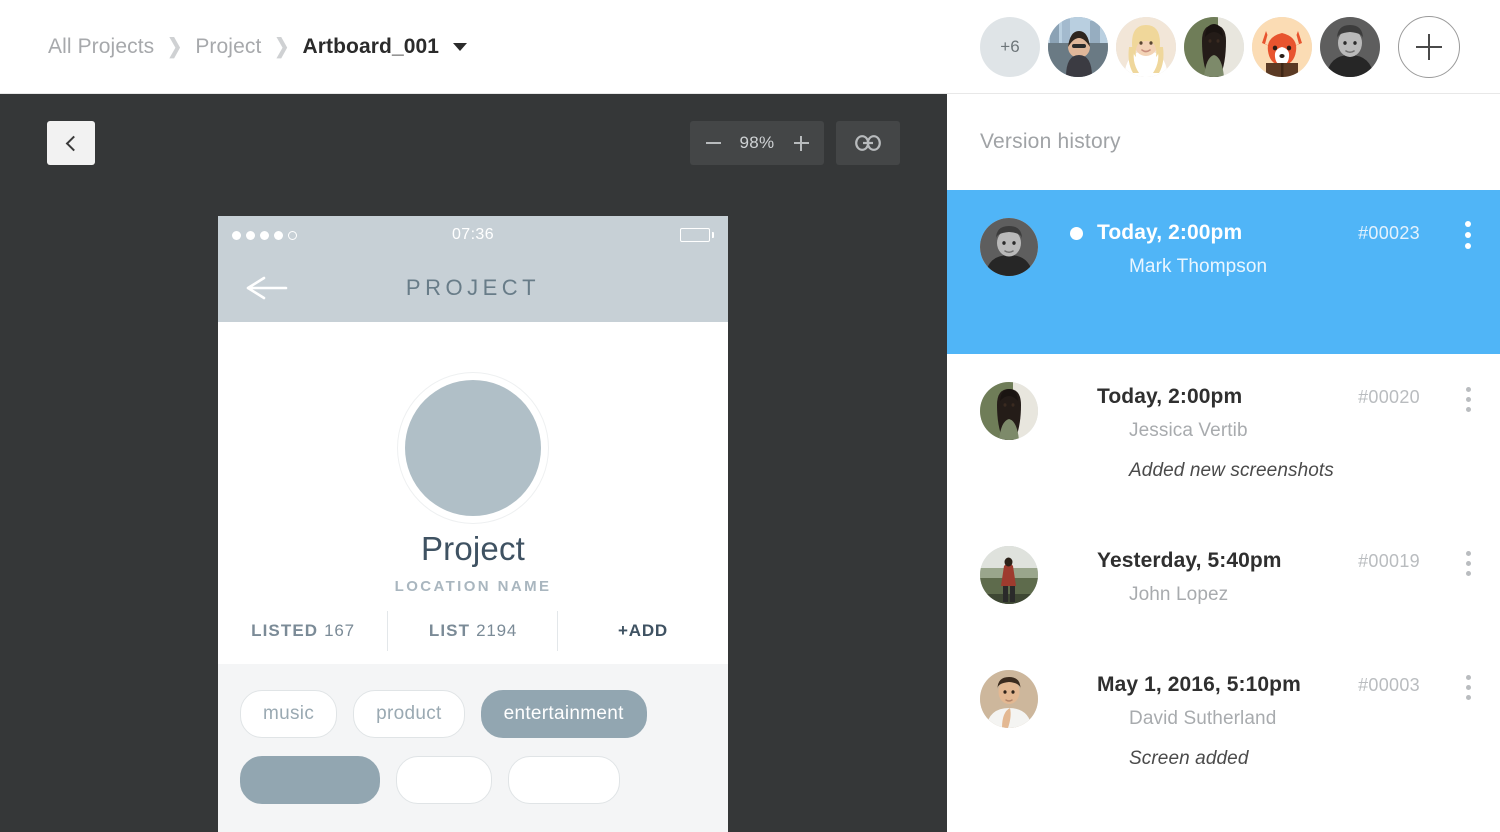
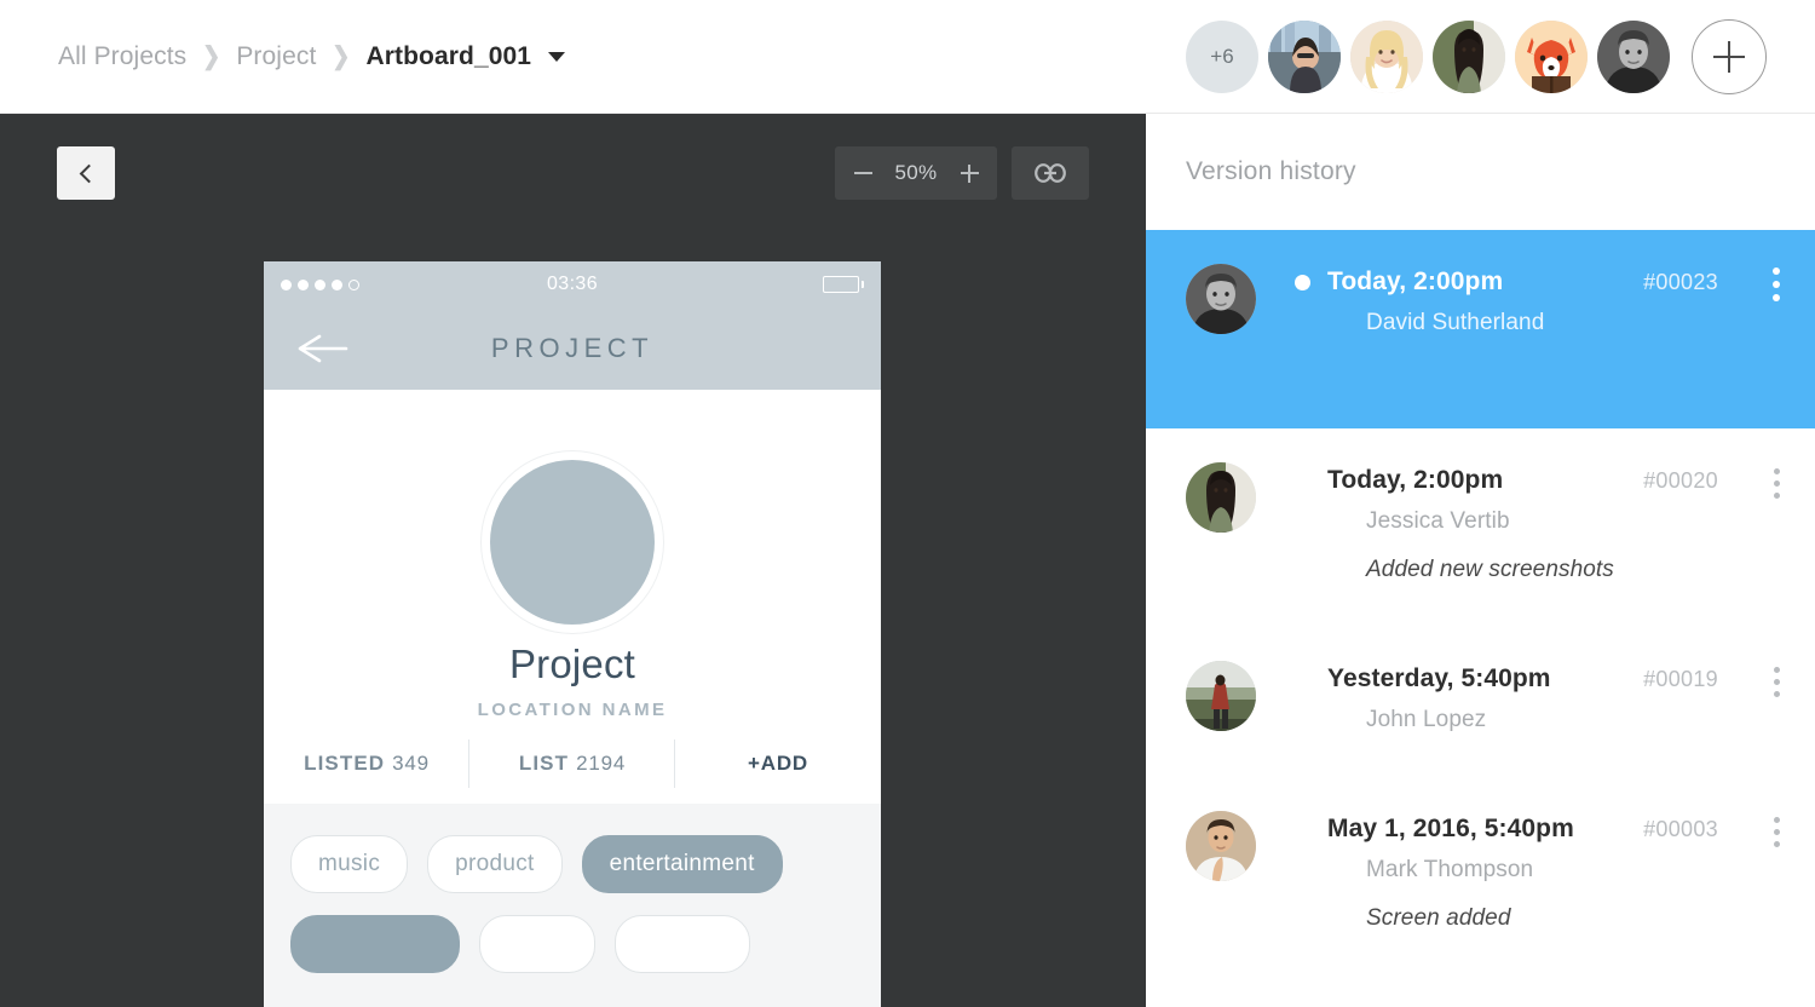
  All Projects
  ❯
  Project
  ❯
  Artboard_001
  +6
- 98%
+ 50%
- 07:36
+ 03:36
  PROJECT
  Project
  LOCATION NAME
- LISTED 167
+ LISTED 349
  LIST 2194
  +ADD
  music
  product
  entertainment
  Version history
  Today, 2:00pm
  #00023
- Mark Thompson
+ David Sutherland
  Today, 2:00pm
  #00020
  Jessica Vertib
  Added new screenshots
  Yesterday, 5:40pm
  #00019
  John Lopez
- May 1, 2016, 5:10pm
+ May 1, 2016, 5:40pm
  #00003
- David Sutherland
+ Mark Thompson
  Screen added
